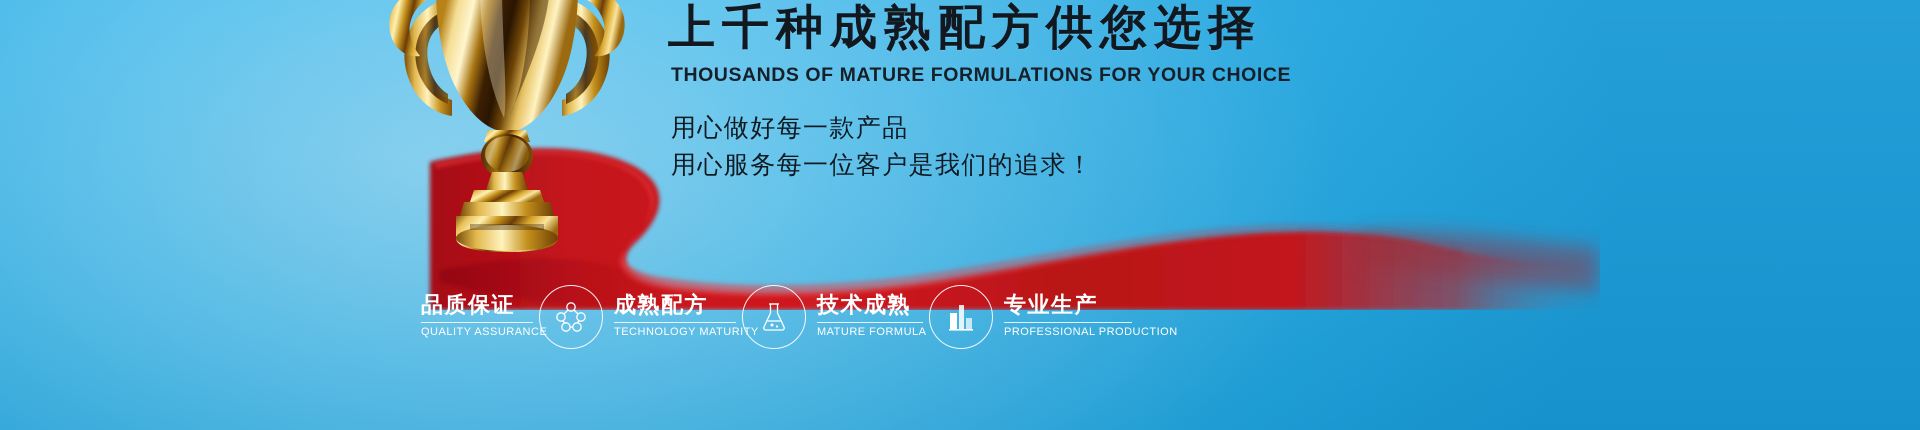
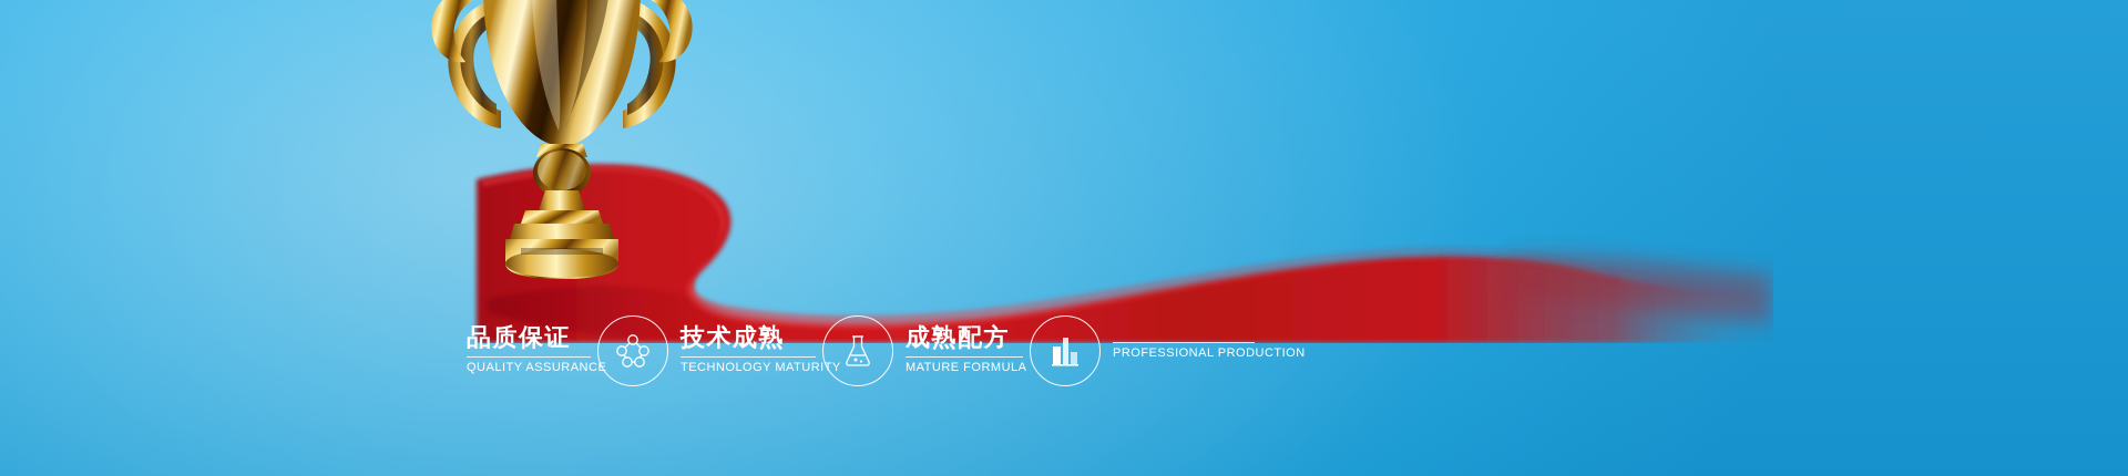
- 上千种成熟配方供您选择
- THOUSANDS OF MATURE FORMULATIONS FOR YOUR CHOICE
- 用心做好每一款产品
- 用心服务每一位客户是我们的追求！
  品质保证
  QUALITY ASSURANC
- 成熟配方
+ 技术成熟
  TECHNOLOGY MATUR
- 技术成熟
+ 成熟配方
  MATURE FORMULA
- 专业生产
  PROFESSIONAL PRODUCTION
